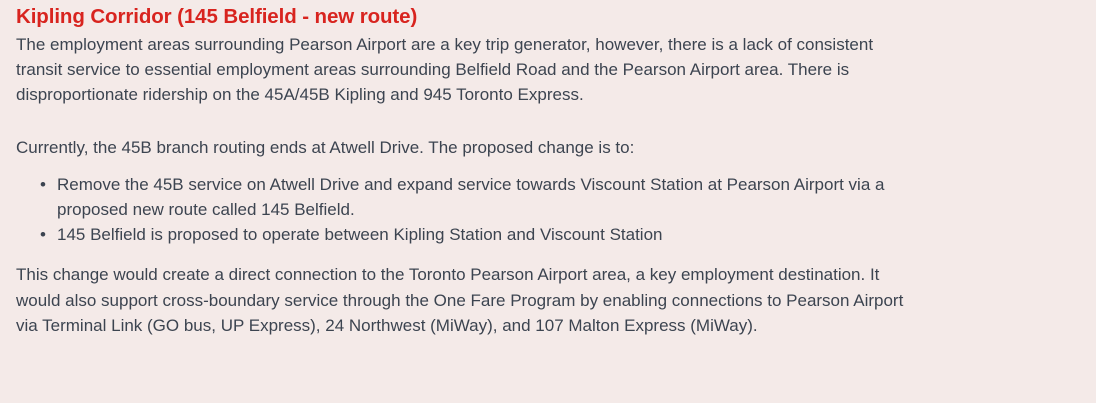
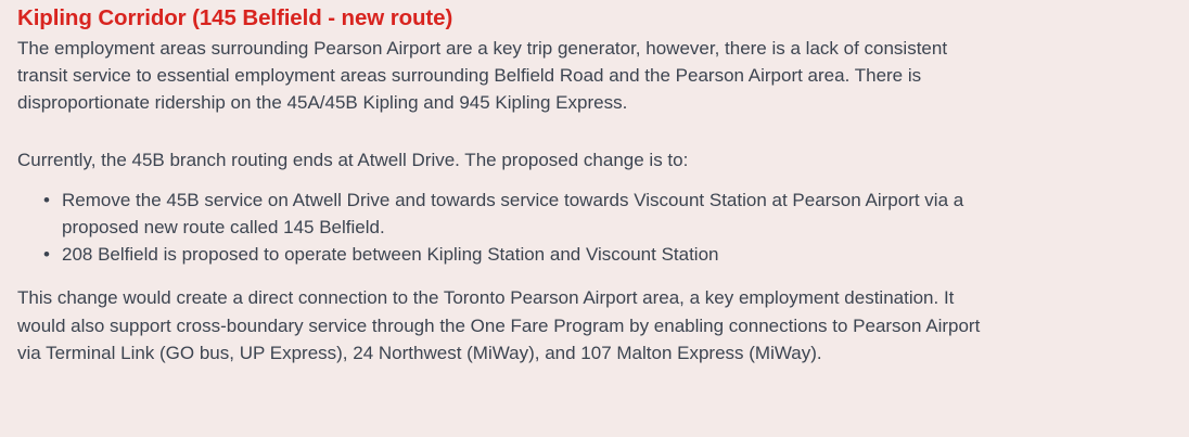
  Kipling Corridor (145 Belfield - new route)
- The employment areas surrounding Pearson Airport are a key trip generator, however, there is a lack of consistent transit service to essential employment areas surrounding Belfield Road and the Pearson Airport area. There is disproportionate ridership on the 45A/45B Kipling and 945 Toronto Express.
+ The employment areas surrounding Pearson Airport are a key trip generator, however, there is a lack of consistent transit service to essential employment areas surrounding Belfield Road and the Pearson Airport area. There is disproportionate ridership on the 45A/45B Kipling and 945 Kipling Express.
  Currently, the 45B branch routing ends at Atwell Drive. The proposed change is to:
  •
- Remove the 45B service on Atwell Drive and expand service towards Viscount Station at Pearson Airport via a proposed new route called 145 Belfield.
+ Remove the 45B service on Atwell Drive and towards service towards Viscount Station at Pearson Airport via a proposed new route called 145 Belfield.
  •
- 145 Belfield is proposed to operate between Kipling Station and Viscount Station
+ 208 Belfield is proposed to operate between Kipling Station and Viscount Station
  This change would create a direct connection to the Toronto Pearson Airport area, a key employment destination. It would also support cross-boundary service through the One Fare Program by enabling connections to Pearson Airport via Terminal Link (GO bus, UP Express), 24 Northwest (MiWay), and 107 Malton Express (MiWay).
